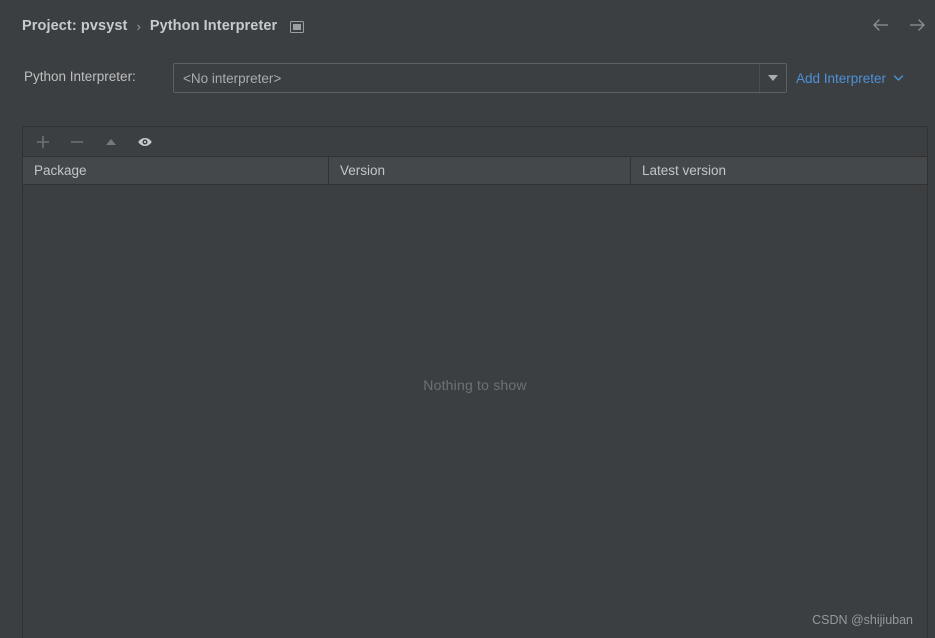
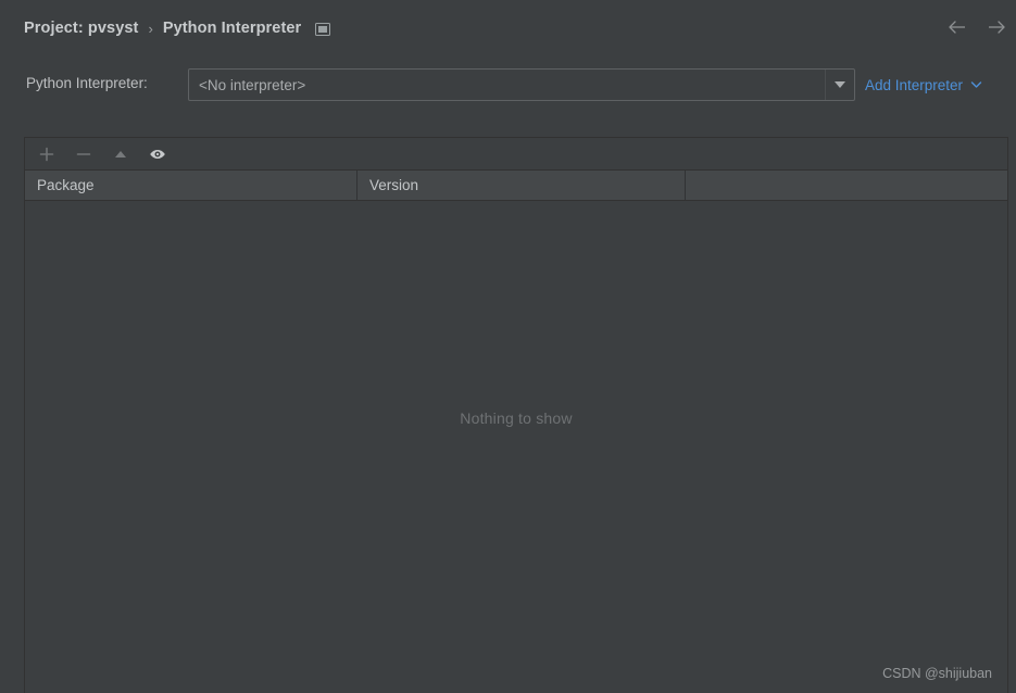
  Project: pvsyst
  ›
  Python Interpreter
  Python Interpreter:
  <No interpreter>
  Add Interpreter
  Package
  Version
- Latest version
  Nothing to show
  CSDN @shijiuban
